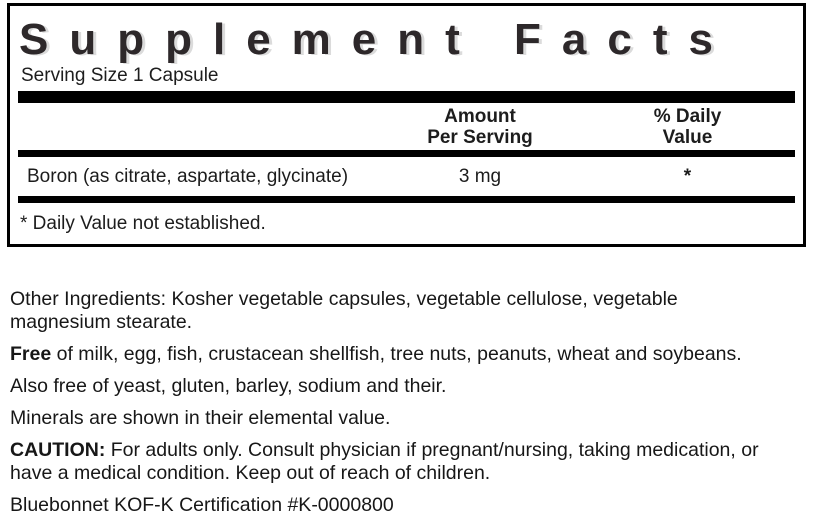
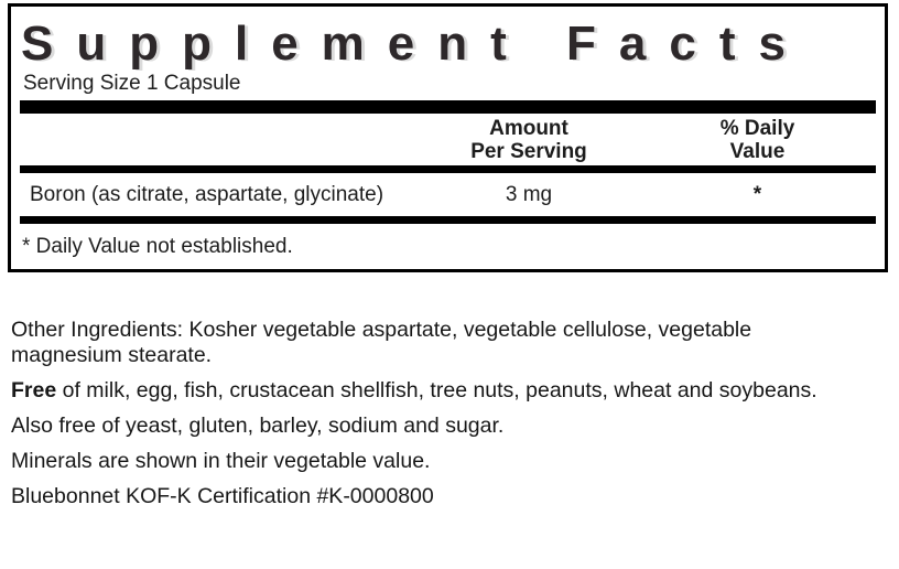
  Supplement Facts
  Serving Size 1 Capsule
  Amount
  Per Serving
  % Daily
  Value
  Boron (as citrate, aspartate, glycinate)
  3 mg
  *
  * Daily Value not established.
- Other Ingredients: Kosher vegetable capsules, vegetable cellulose, vegetable magnesium stearate.
+ Other Ingredients: Kosher vegetable aspartate, vegetable cellulose, vegetable magnesium stearate.
  Free of milk, egg, fish, crustacean shellfish, tree nuts, peanuts, wheat and soybeans.
- Also free of yeast, gluten, barley, sodium and their.
+ Also free of yeast, gluten, barley, sodium and sugar.
- Minerals are shown in their elemental value.
+ Minerals are shown in their vegetable value.
- CAUTION: For adults only. Consult physician if pregnant/nursing, taking medication, or have a medical condition. Keep out of reach of children.
  Bluebonnet KOF-K Certification #K-0000800
